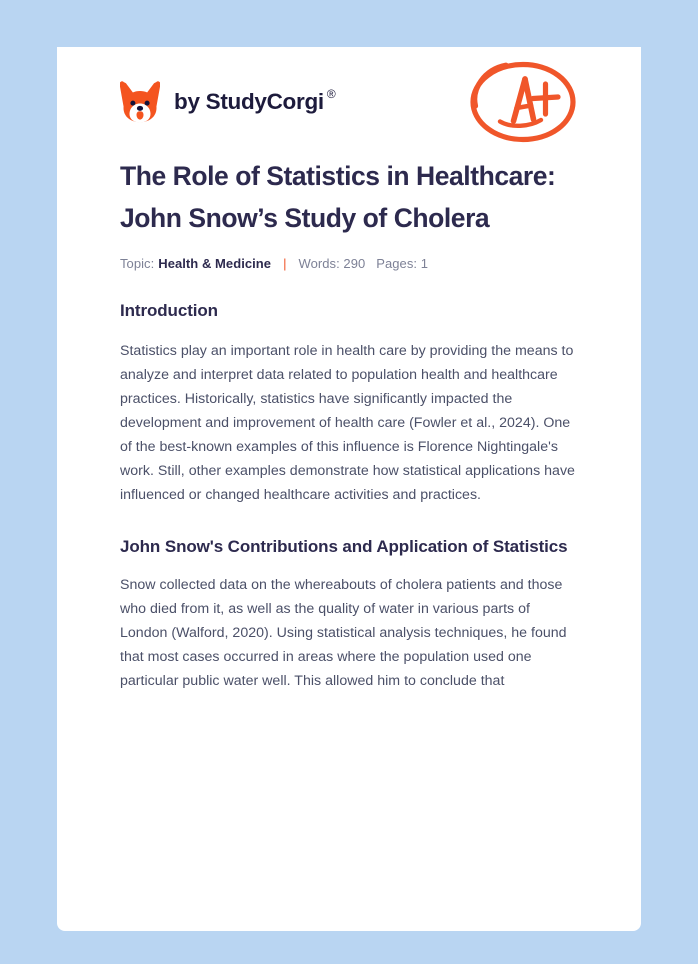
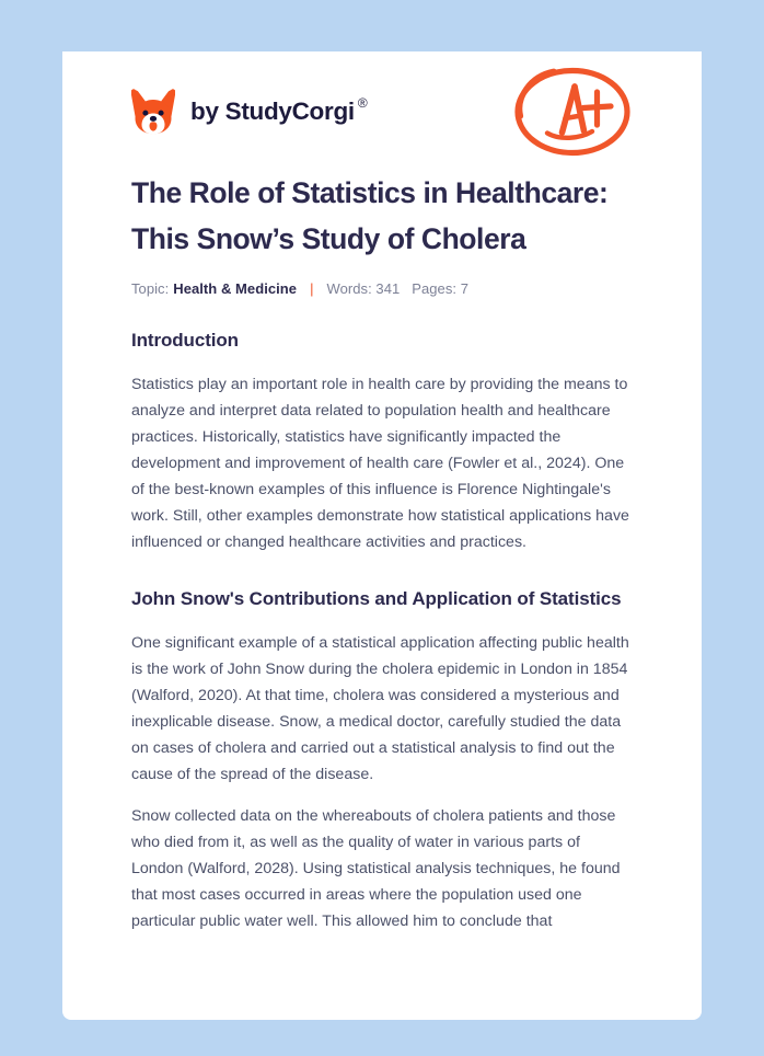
  by StudyCorgi
  ®
- The Role of Statistics in Healthcare: John Snow’s Study of Cholera
+ The Role of Statistics in Healthcare: This Snow’s Study of Cholera
  Topic:
  Health & Medicine
  |
- Words: 290
+ Words: 341
- Pages: 1
+ Pages: 7
  Introduction
  Statistics play an important role in health care by providing the means to analyze and interpret data related to population health and healthcare practices. Historically, statistics have significantly impacted the development and improvement of health care (Fowler et al., 2024). One of the best-known examples of this influence is Florence Nightingale's work. Still, other examples demonstrate how statistical applications have influenced or changed healthcare activities and practices.
  John Snow's Contributions and Application of Statistics
+ One significant example of a statistical application affecting public health is the work of John Snow during the cholera epidemic in London in 1854 (Walford, 2020). At that time, cholera was considered a mysterious and inexplicable disease. Snow, a medical doctor, carefully studied the data on cases of cholera and carried out a statistical analysis to find out the cause of the spread of the disease.
- Snow collected data on the whereabouts of cholera patients and those who died from it, as well as the quality of water in various parts of London (Walford, 2020). Using statistical analysis techniques, he found that most cases occurred in areas where the population used one particular public water well. This allowed him to conclude that
+ Snow collected data on the whereabouts of cholera patients and those who died from it, as well as the quality of water in various parts of London (Walford, 2028). Using statistical analysis techniques, he found that most cases occurred in areas where the population used one particular public water well. This allowed him to conclude that
